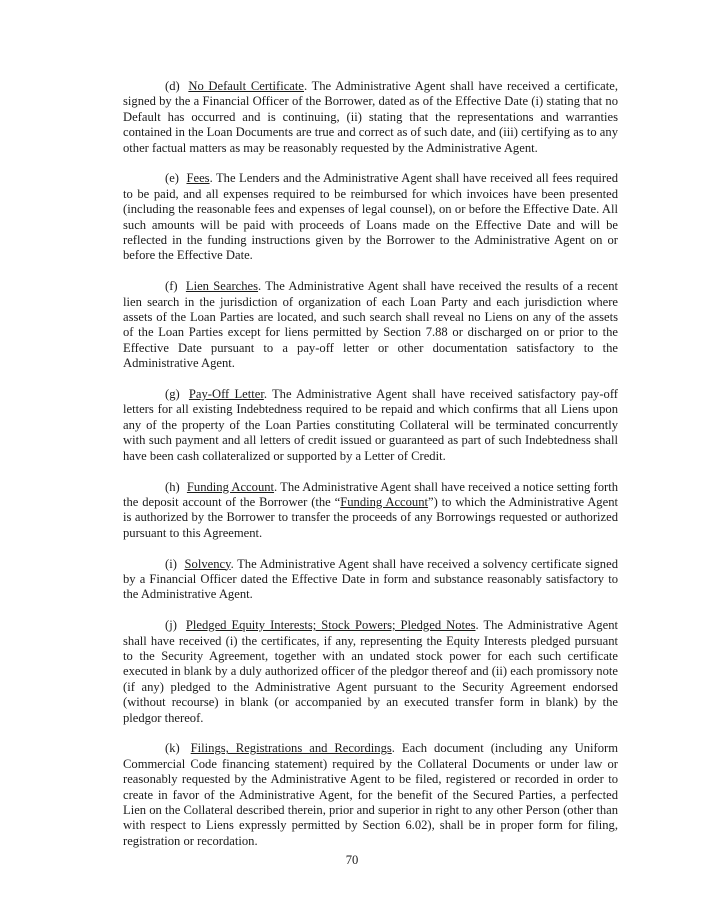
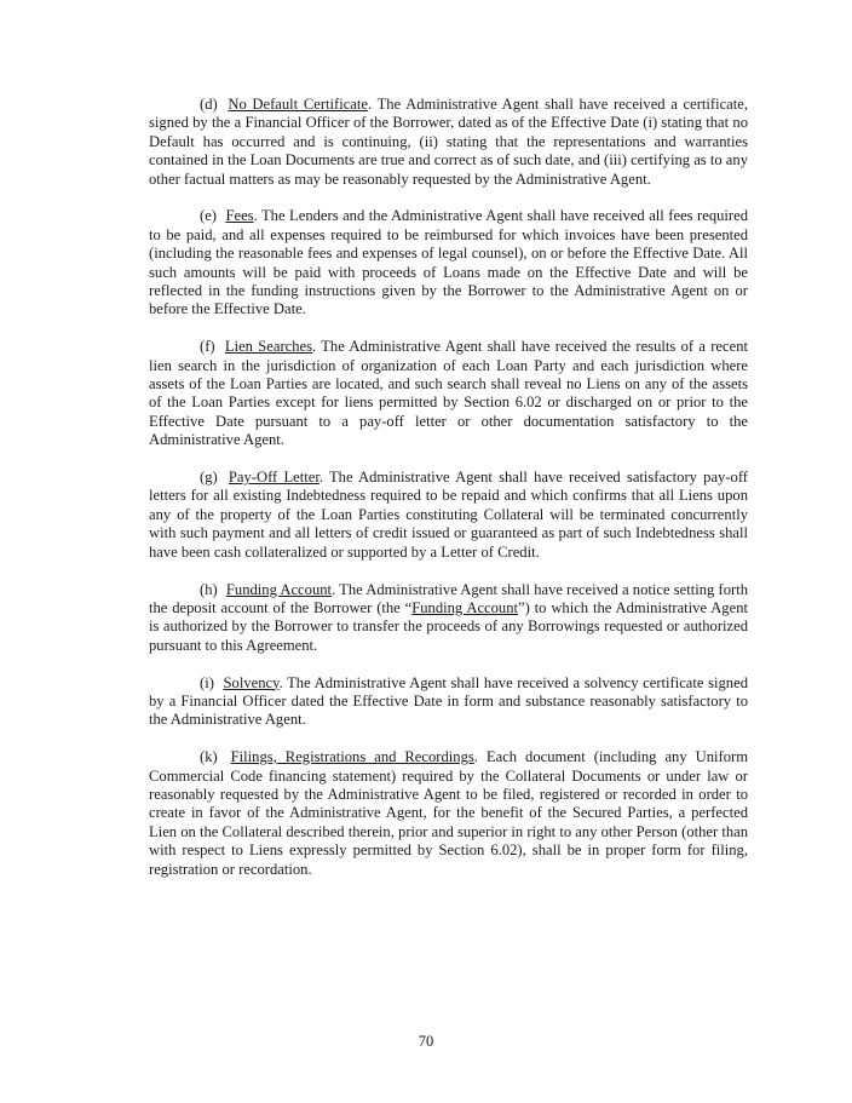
  (d) No Default Certificate. The Administrative Agent shall have received a certificate, signed by the a Financial Officer of the Borrower, dated as of the Effective Date (i) stating that no Default has occurred and is continuing, (ii) stating that the representations and warranties contained in the Loan Documents are true and correct as of such date, and (iii) certifying as to any other factual matters as may be reasonably requested by the Administrative Agent.
  (e) Fees. The Lenders and the Administrative Agent shall have received all fees required to be paid, and all expenses required to be reimbursed for which invoices have been presented (including the reasonable fees and expenses of legal counsel), on or before the Effective Date. All such amounts will be paid with proceeds of Loans made on the Effective Date and will be reflected in the funding instructions given by the Borrower to the Administrative Agent on or before the Effective Date.
- (f) Lien Searches. The Administrative Agent shall have received the results of a recent lien search in the jurisdiction of organization of each Loan Party and each jurisdiction where assets of the Loan Parties are located, and such search shall reveal no Liens on any of the assets of the Loan Parties except for liens permitted by Section 7.88 or discharged on or prior to the Effective Date pursuant to a pay-off letter or other documentation satisfactory to the Administrative Agent.
+ (f) Lien Searches. The Administrative Agent shall have received the results of a recent lien search in the jurisdiction of organization of each Loan Party and each jurisdiction where assets of the Loan Parties are located, and such search shall reveal no Liens on any of the assets of the Loan Parties except for liens permitted by Section 6.02 or discharged on or prior to the Effective Date pursuant to a pay-off letter or other documentation satisfactory to the Administrative Agent.
  (g) Pay-Off Letter. The Administrative Agent shall have received satisfactory pay-off letters for all existing Indebtedness required to be repaid and which confirms that all Liens upon any of the property of the Loan Parties constituting Collateral will be terminated concurrently with such payment and all letters of credit issued or guaranteed as part of such Indebtedness shall have been cash collateralized or supported by a Letter of Credit.
  (h) Funding Account. The Administrative Agent shall have received a notice setting forth the deposit account of the Borrower (the “Funding Account”) to which the Administrative Agent is authorized by the Borrower to transfer the proceeds of any Borrowings requested or authorized pursuant to this Agreement.
  (i) Solvency. The Administrative Agent shall have received a solvency certificate signed by a Financial Officer dated the Effective Date in form and substance reasonably satisfactory to the Administrative Agent.
- (j) Pledged Equity Interests; Stock Powers; Pledged Notes. The Administrative Agent shall have received (i) the certificates, if any, representing the Equity Interests pledged pursuant to the Security Agreement, together with an undated stock power for each such certificate executed in blank by a duly authorized officer of the pledgor thereof and (ii) each promissory note (if any) pledged to the Administrative Agent pursuant to the Security Agreement endorsed (without recourse) in blank (or accompanied by an executed transfer form in blank) by the pledgor thereof.
  (k) Filings, Registrations and Recordings. Each document (including any Uniform Commercial Code financing statement) required by the Collateral Documents or under law or reasonably requested by the Administrative Agent to be filed, registered or recorded in order to create in favor of the Administrative Agent, for the benefit of the Secured Parties, a perfected Lien on the Collateral described therein, prior and superior in right to any other Person (other than with respect to Liens expressly permitted by Section 6.02), shall be in proper form for filing, registration or recordation.
  70
